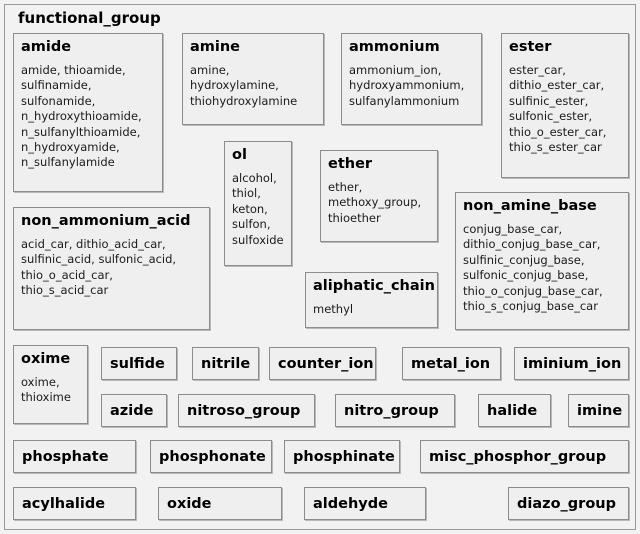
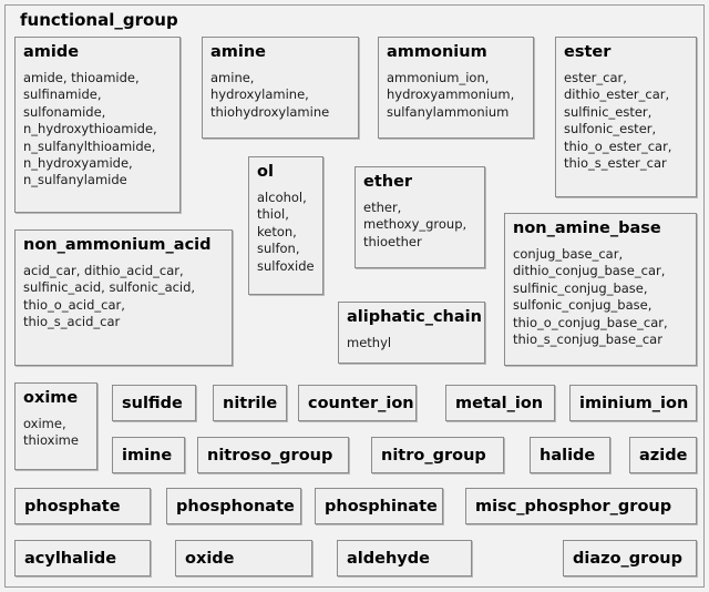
  functional_group
  amide
  amide, thioamide,
  sulfinamide,
  sulfonamide,
  n_hydroxythioamide,
  n_sulfanylthioamide,
  n_hydroxyamide,
  n_sulfanylamide
  amine
  amine,
  hydroxylamine,
  thiohydroxylamine
  ammonium
  ammonium_ion,
  hydroxyammonium,
  sulfanylammonium
  ester
  ester_car,
  dithio_ester_car,
  sulfinic_ester,
  sulfonic_ester,
  thio_o_ester_car,
  thio_s_ester_car
  ol
  alcohol,
  thiol,
  keton,
  sulfon,
  sulfoxide
  ether
  ether,
  methoxy_group,
  thioether
  non_ammonium_acid
  acid_car, dithio_acid_car,
  sulfinic_acid, sulfonic_acid,
  thio_o_acid_car,
  thio_s_acid_car
  aliphatic_chain
  methyl
  non_amine_base
  conjug_base_car,
  dithio_conjug_base_car,
  sulfinic_conjug_base,
  sulfonic_conjug_base,
  thio_o_conjug_base_car,
  thio_s_conjug_base_car
  oxime
  oxime,
  thioxime
  sulfide
  nitrile
  counter_ion
  metal_ion
  iminium_ion
- azide
+ imine
  nitroso_group
  nitro_group
  halide
- imine
+ azide
  phosphate
  phosphonate
  phosphinate
  misc_phosphor_group
  acylhalide
  oxide
  aldehyde
  diazo_group
